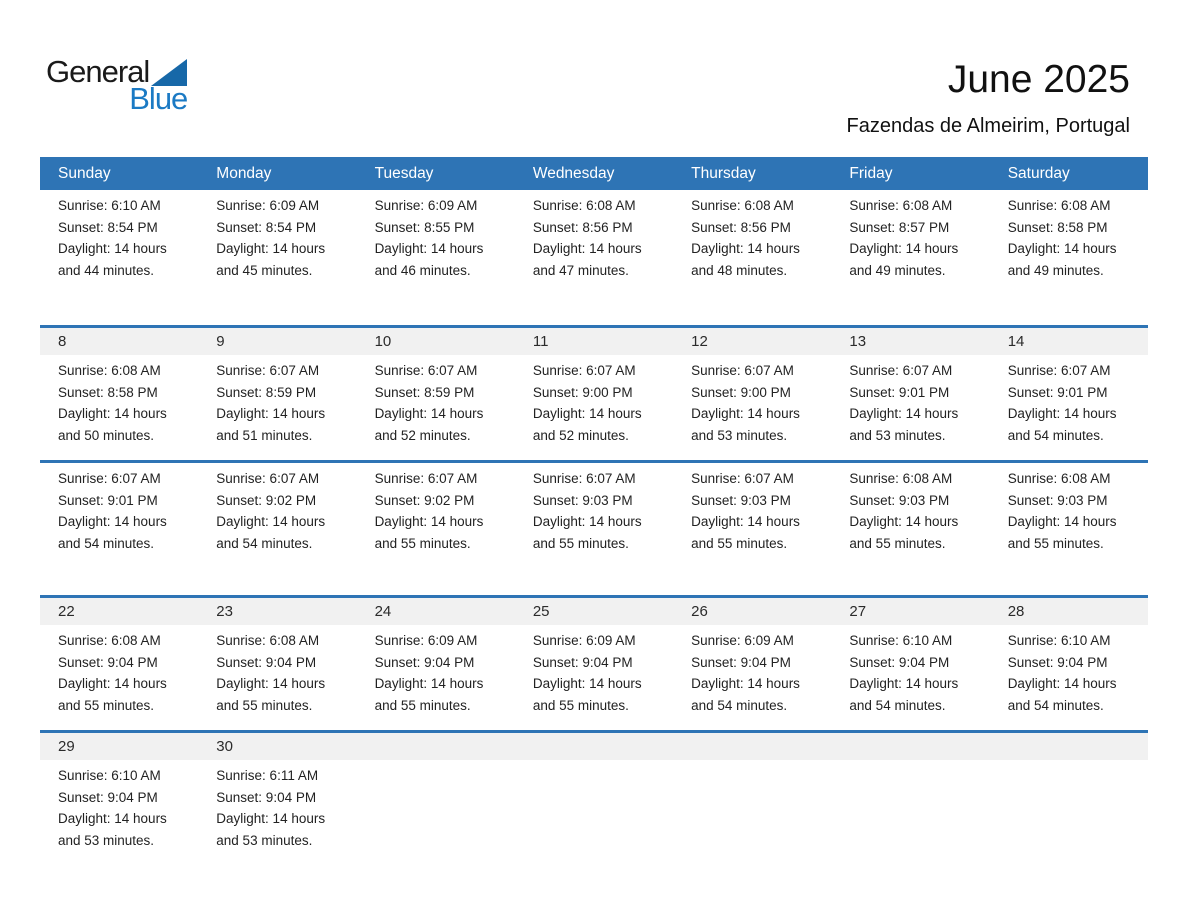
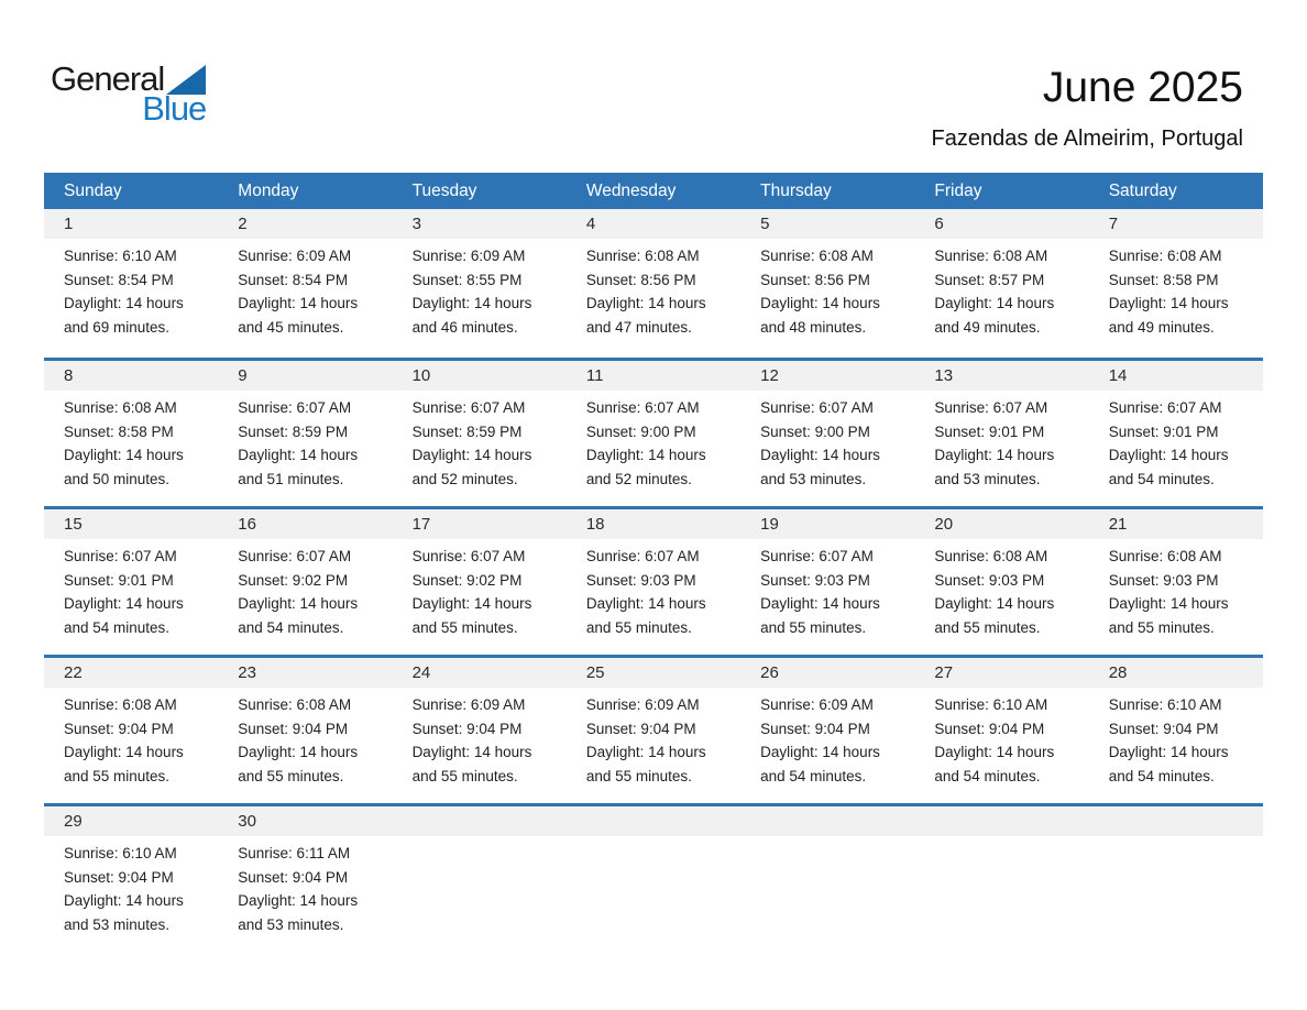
  General
  Blue
  June 2025
  Fazendas de Almeirim, Portugal
  Sunday
  Monday
  Tuesday
  Wednesday
  Thursday
  Friday
  Saturday
+ 1
+ 2
+ 3
+ 4
+ 5
+ 6
+ 7
  Sunrise: 6:10 AM
  Sunset: 8:54 PM
  Daylight: 14 hours
- and 44 minutes.
+ and 69 minutes.
  Sunrise: 6:09 AM
  Sunset: 8:54 PM
  Daylight: 14 hours
  and 45 minutes.
  Sunrise: 6:09 AM
  Sunset: 8:55 PM
  Daylight: 14 hours
  and 46 minutes.
  Sunrise: 6:08 AM
  Sunset: 8:56 PM
  Daylight: 14 hours
  and 47 minutes.
  Sunrise: 6:08 AM
  Sunset: 8:56 PM
  Daylight: 14 hours
  and 48 minutes.
  Sunrise: 6:08 AM
  Sunset: 8:57 PM
  Daylight: 14 hours
  and 49 minutes.
  Sunrise: 6:08 AM
  Sunset: 8:58 PM
  Daylight: 14 hours
  and 49 minutes.
  8
  9
  10
  11
  12
  13
  14
  Sunrise: 6:08 AM
  Sunset: 8:58 PM
  Daylight: 14 hours
  and 50 minutes.
  Sunrise: 6:07 AM
  Sunset: 8:59 PM
  Daylight: 14 hours
  and 51 minutes.
  Sunrise: 6:07 AM
  Sunset: 8:59 PM
  Daylight: 14 hours
  and 52 minutes.
  Sunrise: 6:07 AM
  Sunset: 9:00 PM
  Daylight: 14 hours
  and 52 minutes.
  Sunrise: 6:07 AM
  Sunset: 9:00 PM
  Daylight: 14 hours
  and 53 minutes.
  Sunrise: 6:07 AM
  Sunset: 9:01 PM
  Daylight: 14 hours
  and 53 minutes.
  Sunrise: 6:07 AM
  Sunset: 9:01 PM
  Daylight: 14 hours
  and 54 minutes.
+ 15
+ 16
+ 17
+ 18
+ 19
+ 20
+ 21
  Sunrise: 6:07 AM
  Sunset: 9:01 PM
  Daylight: 14 hours
  and 54 minutes.
  Sunrise: 6:07 AM
  Sunset: 9:02 PM
  Daylight: 14 hours
  and 54 minutes.
  Sunrise: 6:07 AM
  Sunset: 9:02 PM
  Daylight: 14 hours
  and 55 minutes.
  Sunrise: 6:07 AM
  Sunset: 9:03 PM
  Daylight: 14 hours
  and 55 minutes.
  Sunrise: 6:07 AM
  Sunset: 9:03 PM
  Daylight: 14 hours
  and 55 minutes.
  Sunrise: 6:08 AM
  Sunset: 9:03 PM
  Daylight: 14 hours
  and 55 minutes.
  Sunrise: 6:08 AM
  Sunset: 9:03 PM
  Daylight: 14 hours
  and 55 minutes.
  22
  23
  24
  25
  26
  27
  28
  Sunrise: 6:08 AM
  Sunset: 9:04 PM
  Daylight: 14 hours
  and 55 minutes.
  Sunrise: 6:08 AM
  Sunset: 9:04 PM
  Daylight: 14 hours
  and 55 minutes.
  Sunrise: 6:09 AM
  Sunset: 9:04 PM
  Daylight: 14 hours
  and 55 minutes.
  Sunrise: 6:09 AM
  Sunset: 9:04 PM
  Daylight: 14 hours
  and 55 minutes.
  Sunrise: 6:09 AM
  Sunset: 9:04 PM
  Daylight: 14 hours
  and 54 minutes.
  Sunrise: 6:10 AM
  Sunset: 9:04 PM
  Daylight: 14 hours
  and 54 minutes.
  Sunrise: 6:10 AM
  Sunset: 9:04 PM
  Daylight: 14 hours
  and 54 minutes.
  29
  30
  Sunrise: 6:10 AM
  Sunset: 9:04 PM
  Daylight: 14 hours
  and 53 minutes.
  Sunrise: 6:11 AM
  Sunset: 9:04 PM
  Daylight: 14 hours
  and 53 minutes.
